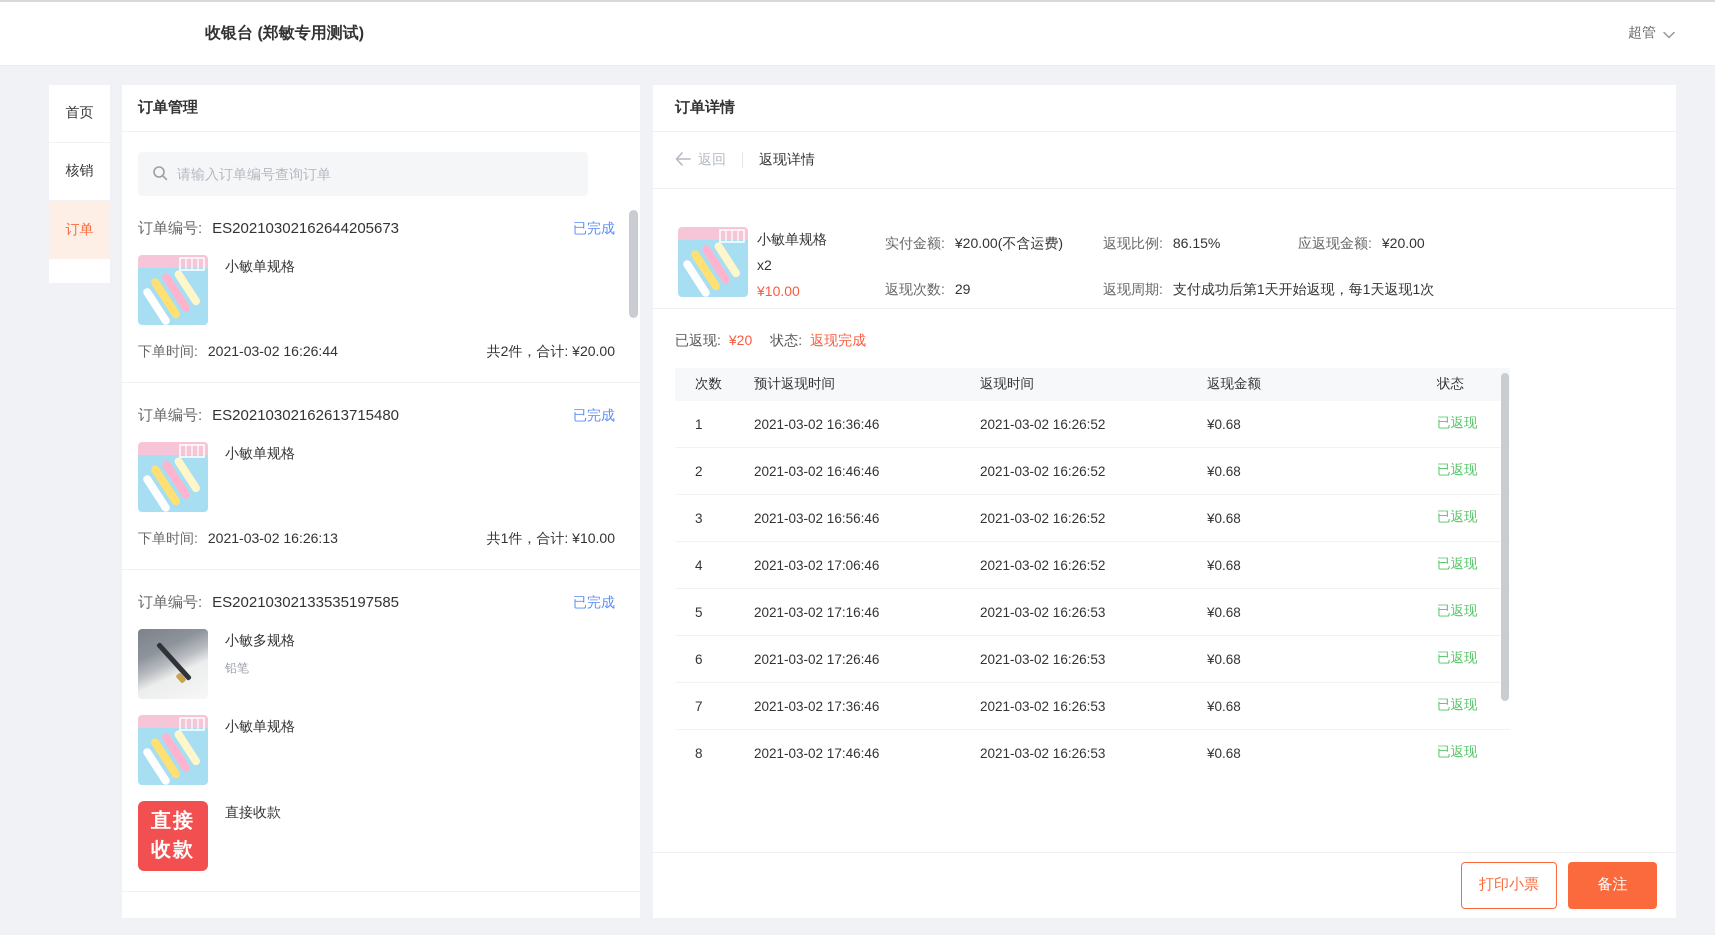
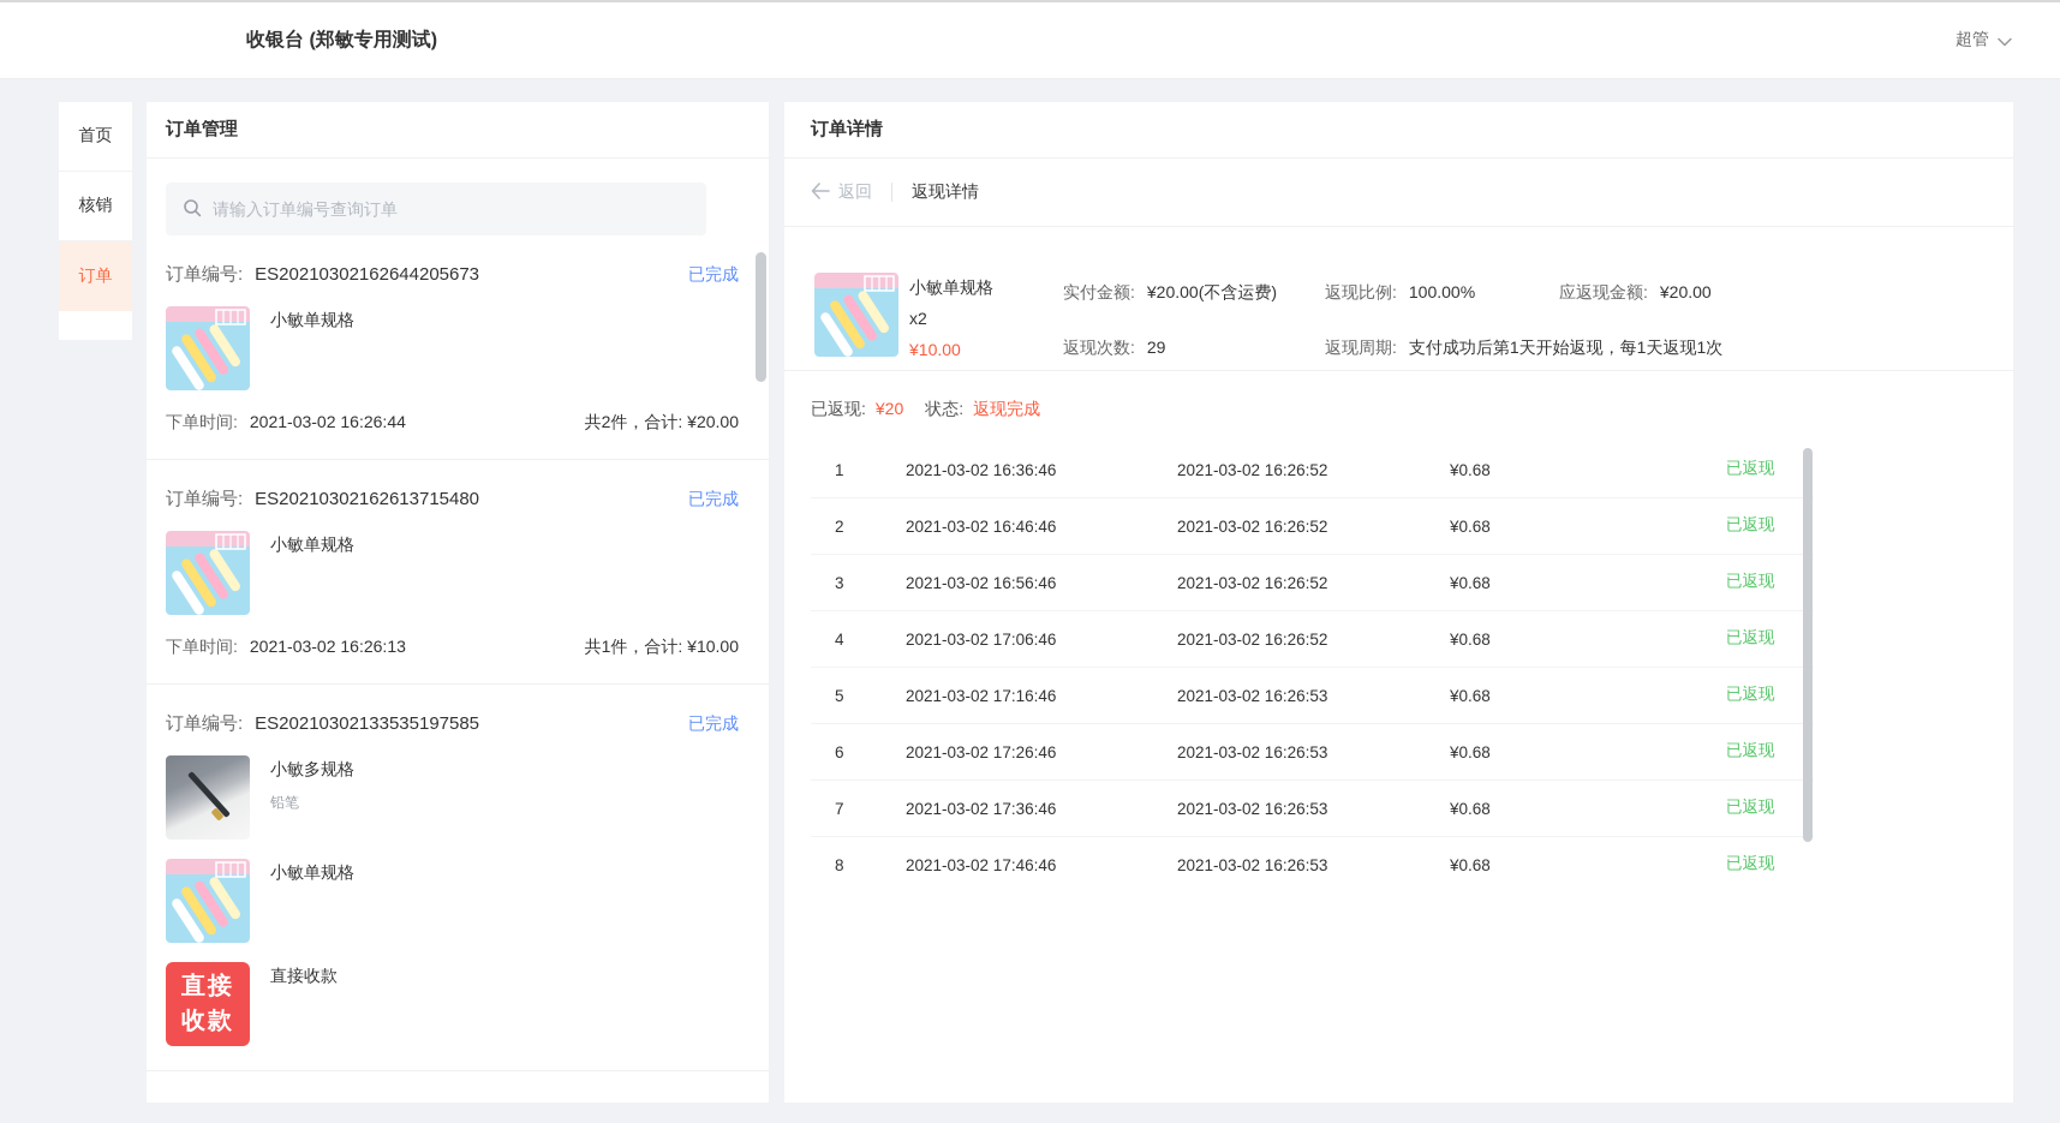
  收银台 (郑敏专用测试)
  超管
  首页
  核销
  订单
  订单管理
  请输入订单编号查询订单
  订单编号: ES20210302162644205673
  已完成
  小敏单规格
  下单时间: 2021-03-02 16:26:44
  共2件，合计: ¥20.00
  订单编号: ES20210302162613715480
  已完成
  小敏单规格
  下单时间: 2021-03-02 16:26:13
  共1件，合计: ¥10.00
  订单编号: ES20210302133535197585
  已完成
  小敏多规格
  铅笔
  小敏单规格
  直接收款
  直接收款
  订单详情
  返回
  返现详情
  小敏单规格
  x2
  ¥10.00
  实付金额: ¥20.00(不含运费)
- 返现比例: 86.15%
+ 返现比例: 100.00%
  应返现金额: ¥20.00
  返现次数: 29
  返现周期: 支付成功后第1天开始返现，每1天返现1次
  已返现: ¥20 状态: 返现完成
- 次数
- 预计返现时间
- 返现时间
- 返现金额
- 状态
  1
  2021-03-02 16:36:46
  2021-03-02 16:26:52
  ¥0.68
  已返现
  2
  2021-03-02 16:46:46
  2021-03-02 16:26:52
  ¥0.68
  已返现
  3
  2021-03-02 16:56:46
  2021-03-02 16:26:52
  ¥0.68
  已返现
  4
  2021-03-02 17:06:46
  2021-03-02 16:26:52
  ¥0.68
  已返现
  5
  2021-03-02 17:16:46
  2021-03-02 16:26:53
  ¥0.68
  已返现
  6
  2021-03-02 17:26:46
  2021-03-02 16:26:53
  ¥0.68
  已返现
  7
  2021-03-02 17:36:46
  2021-03-02 16:26:53
  ¥0.68
  已返现
  8
  2021-03-02 17:46:46
  2021-03-02 16:26:53
  ¥0.68
  已返现
- 打印小票
- 备注
